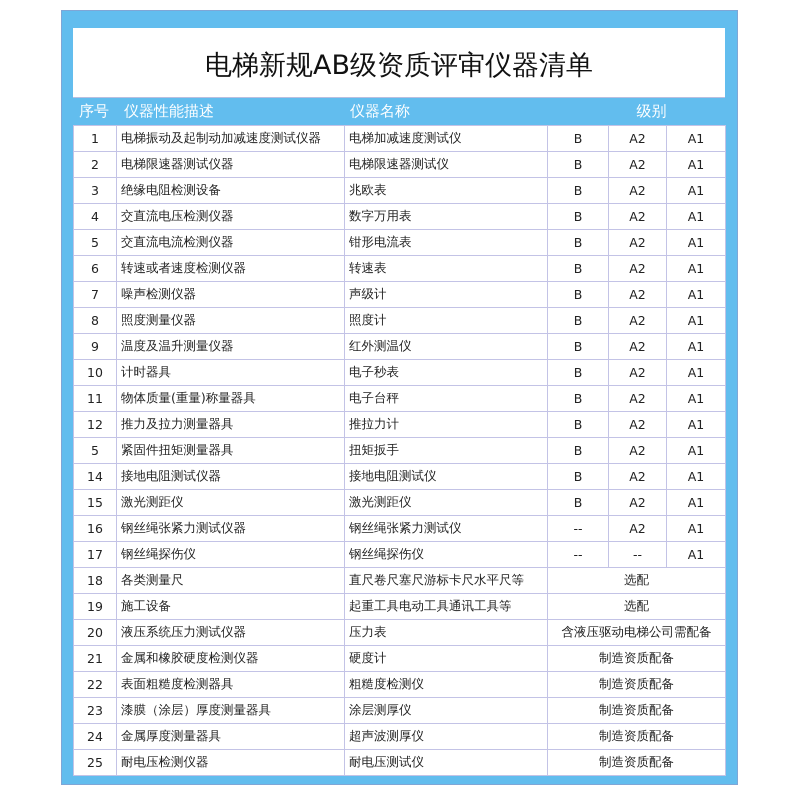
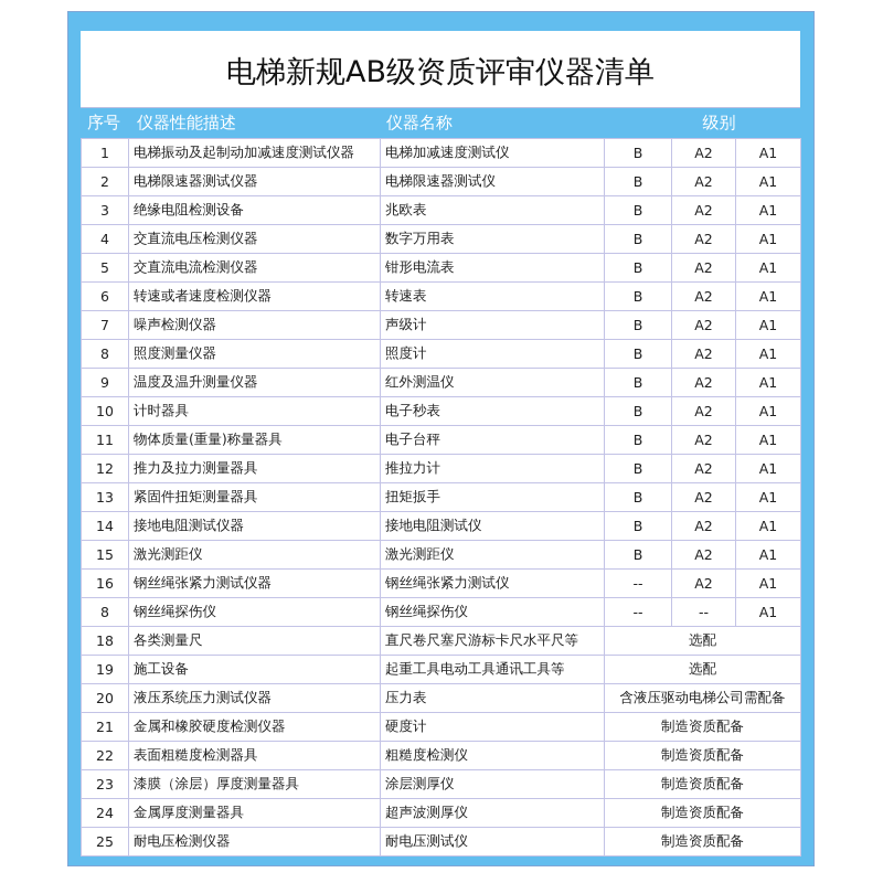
  电梯新规AB级资质评审仪器清单
  序号
  仪器性能描述
  仪器名称
  级别
  1	电梯振动及起制动加减速度测试仪器	电梯加减速度测试仪	B	A2	A1
  2	电梯限速器测试仪器	电梯限速器测试仪	B	A2	A1
  3	绝缘电阻检测设备	兆欧表	B	A2	A1
  4	交直流电压检测仪器	数字万用表	B	A2	A1
  5	交直流电流检测仪器	钳形电流表	B	A2	A1
  6	转速或者速度检测仪器	转速表	B	A2	A1
  7	噪声检测仪器	声级计	B	A2	A1
  8	照度测量仪器	照度计	B	A2	A1
  9	温度及温升测量仪器	红外测温仪	B	A2	A1
  10	计时器具	电子秒表	B	A2	A1
  11	物体质量(重量)称量器具	电子台秤	B	A2	A1
  12	推力及拉力测量器具	推拉力计	B	A2	A1
- 5	紧固件扭矩测量器具	扭矩扳手	B	A2	A1
+ 13	紧固件扭矩测量器具	扭矩扳手	B	A2	A1
  14	接地电阻测试仪器	接地电阻测试仪	B	A2	A1
  15	激光测距仪	激光测距仪	B	A2	A1
  16	钢丝绳张紧力测试仪器	钢丝绳张紧力测试仪	--	A2	A1
- 17	钢丝绳探伤仪	钢丝绳探伤仪	--	--	A1
+ 8	钢丝绳探伤仪	钢丝绳探伤仪	--	--	A1
  18	各类测量尺	直尺卷尺塞尺游标卡尺水平尺等	选配
  19	施工设备	起重工具电动工具通讯工具等	选配
  20	液压系统压力测试仪器	压力表	含液压驱动电梯公司需配备
  21	金属和橡胶硬度检测仪器	硬度计	制造资质配备
  22	表面粗糙度检测器具	粗糙度检测仪	制造资质配备
  23	漆膜（涂层）厚度测量器具	涂层测厚仪	制造资质配备
  24	金属厚度测量器具	超声波测厚仪	制造资质配备
  25	耐电压检测仪器	耐电压测试仪	制造资质配备
